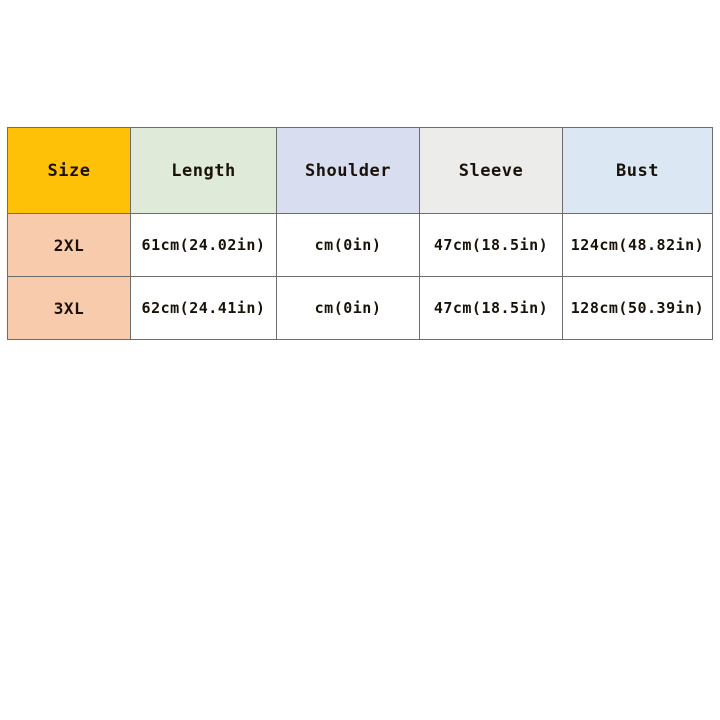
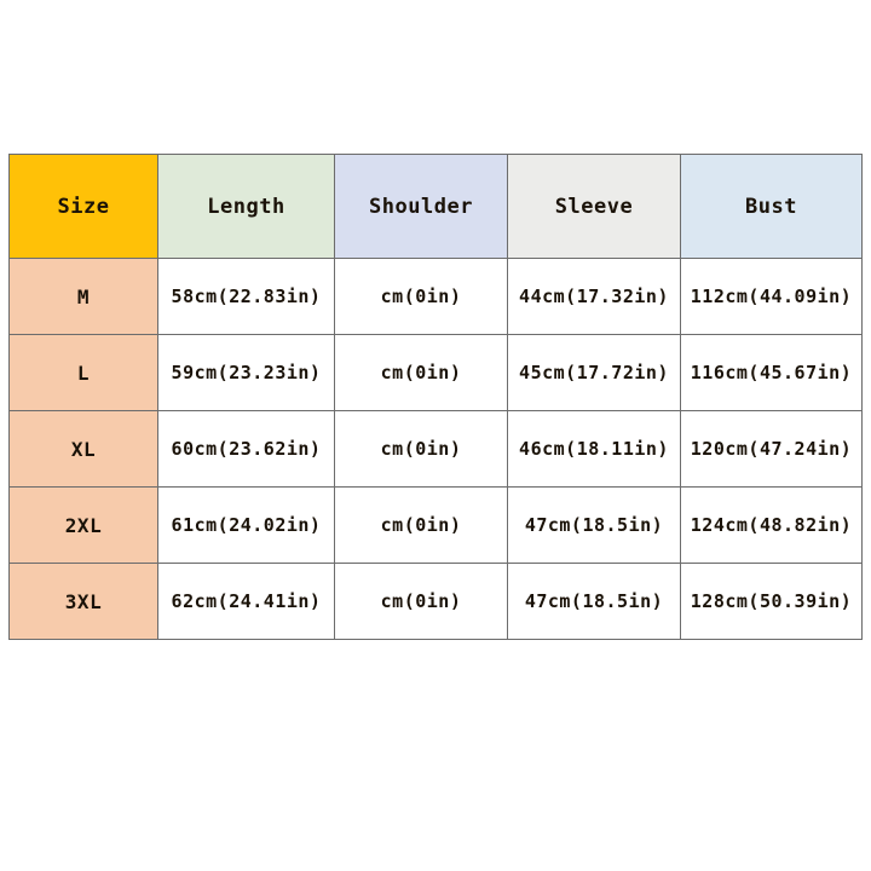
  Size	Length	Shoulder	Sleeve	Bust
+ M	58cm(22.83in)	cm(0in)	44cm(17.32in)	112cm(44.09in)
+ L	59cm(23.23in)	cm(0in)	45cm(17.72in)	116cm(45.67in)
+ XL	60cm(23.62in)	cm(0in)	46cm(18.11in)	120cm(47.24in)
  2XL	61cm(24.02in)	cm(0in)	47cm(18.5in)	124cm(48.82in)
  3XL	62cm(24.41in)	cm(0in)	47cm(18.5in)	128cm(50.39in)
